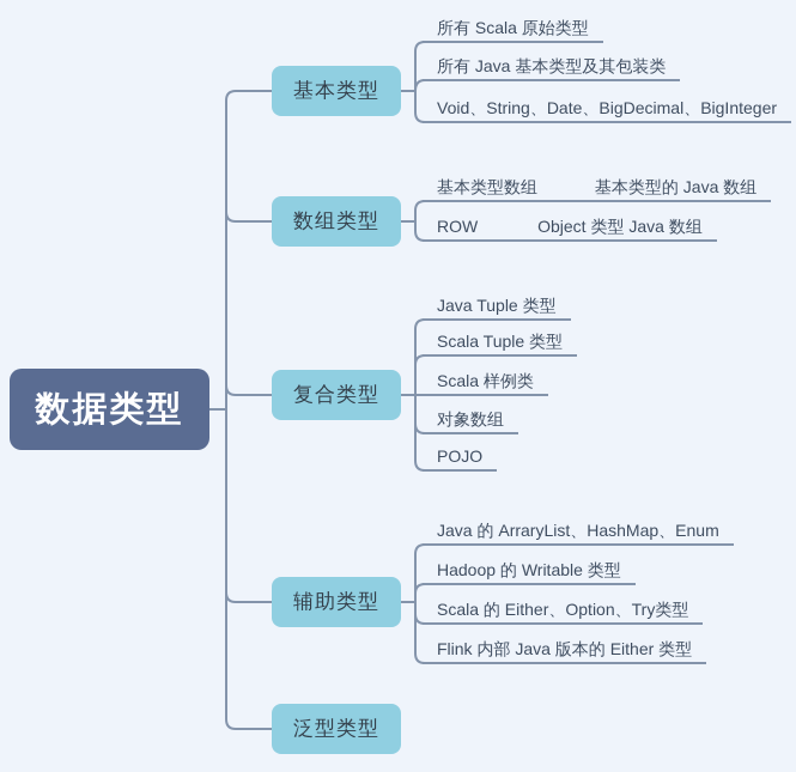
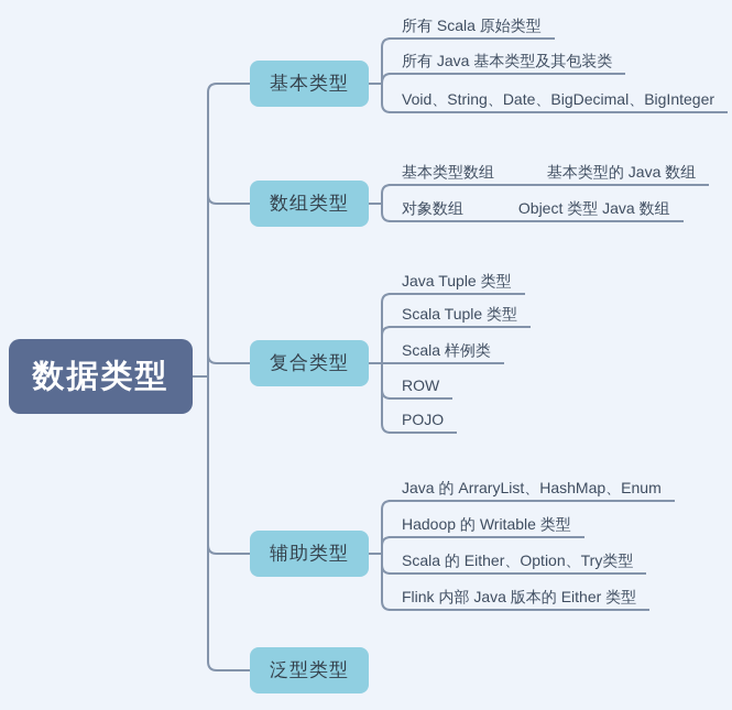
  数据类型
  基本类型
  数组类型
  复合类型
  辅助类型
  泛型类型
  所有 Scala 原始类型
  所有 Java 基本类型及其包装类
  Void、String、Date、BigDecimal、BigInteger
  基本类型数组 基本类型的 Java 数组
- ROW Object 类型 Java 数组
+ 对象数组 Object 类型 Java 数组
  Java Tuple 类型
  Scala Tuple 类型
  Scala 样例类
- 对象数组
+ ROW
  POJO
  Java 的 ArraryList、HashMap、Enum
  Hadoop 的 Writable 类型
  Scala 的 Either、Option、Try类型
  Flink 内部 Java 版本的 Either 类型
